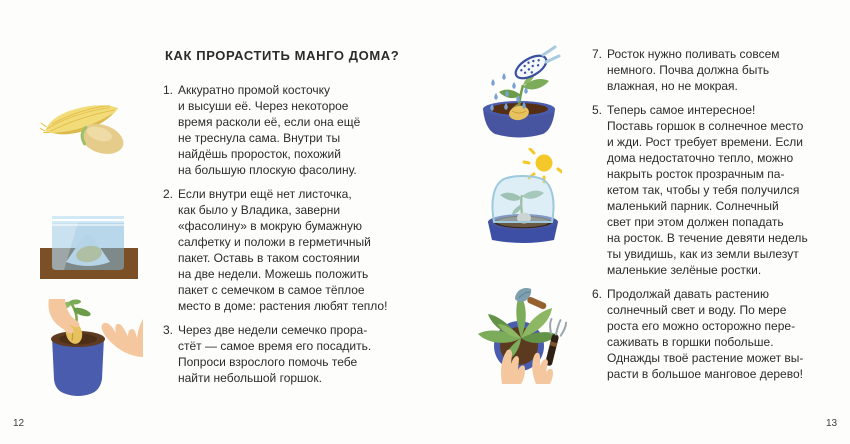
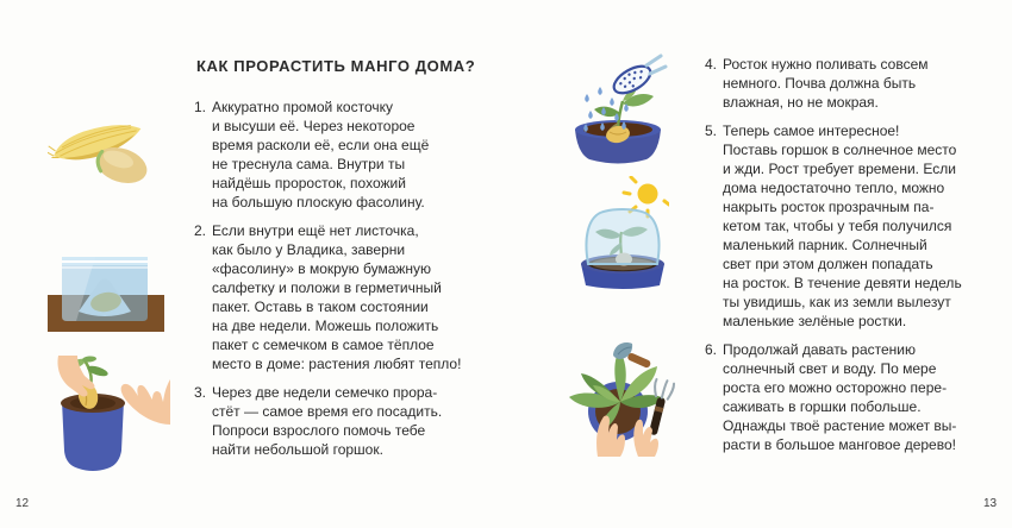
  КАК ПРОРАСТИТЬ МАНГО ДОМА?
  1.
  Аккуратно промой косточку
  и высуши её. Через некоторое
  время расколи её, если она ещё
  не треснула сама. Внутри ты
  найдёшь проросток, похожий
  на большую плоскую фасолину.
  2.
  Если внутри ещё нет листочка,
  как было у Владика, заверни
  «фасолину» в мокрую бумажную
  салфетку и положи в герметичный
  пакет. Оставь в таком состоянии
  на две недели. Можешь положить
  пакет с семечком в самое тёплое
  место в доме: растения любят тепло!
  3.
  Через две недели семечко прора-
  стёт — самое время его посадить.
  Попроси взрослого помочь тебе
  найти небольшой горшок.
  12
- 7.
+ 4.
  Росток нужно поливать совсем
  немного. Почва должна быть
  влажная, но не мокрая.
  5.
  Теперь самое интересное!
  Поставь горшок в солнечное место
  и жди. Рост требует времени. Если
  дома недостаточно тепло, можно
  накрыть росток прозрачным па-
  кетом так, чтобы у тебя получился
  маленький парник. Солнечный
  свет при этом должен попадать
  на росток. В течение девяти недель
  ты увидишь, как из земли вылезут
  маленькие зелёные ростки.
  6.
  Продолжай давать растению
  солнечный свет и воду. По мере
  роста его можно осторожно пере-
  саживать в горшки побольше.
  Однажды твоё растение может вы-
  расти в большое манговое дерево!
  13
